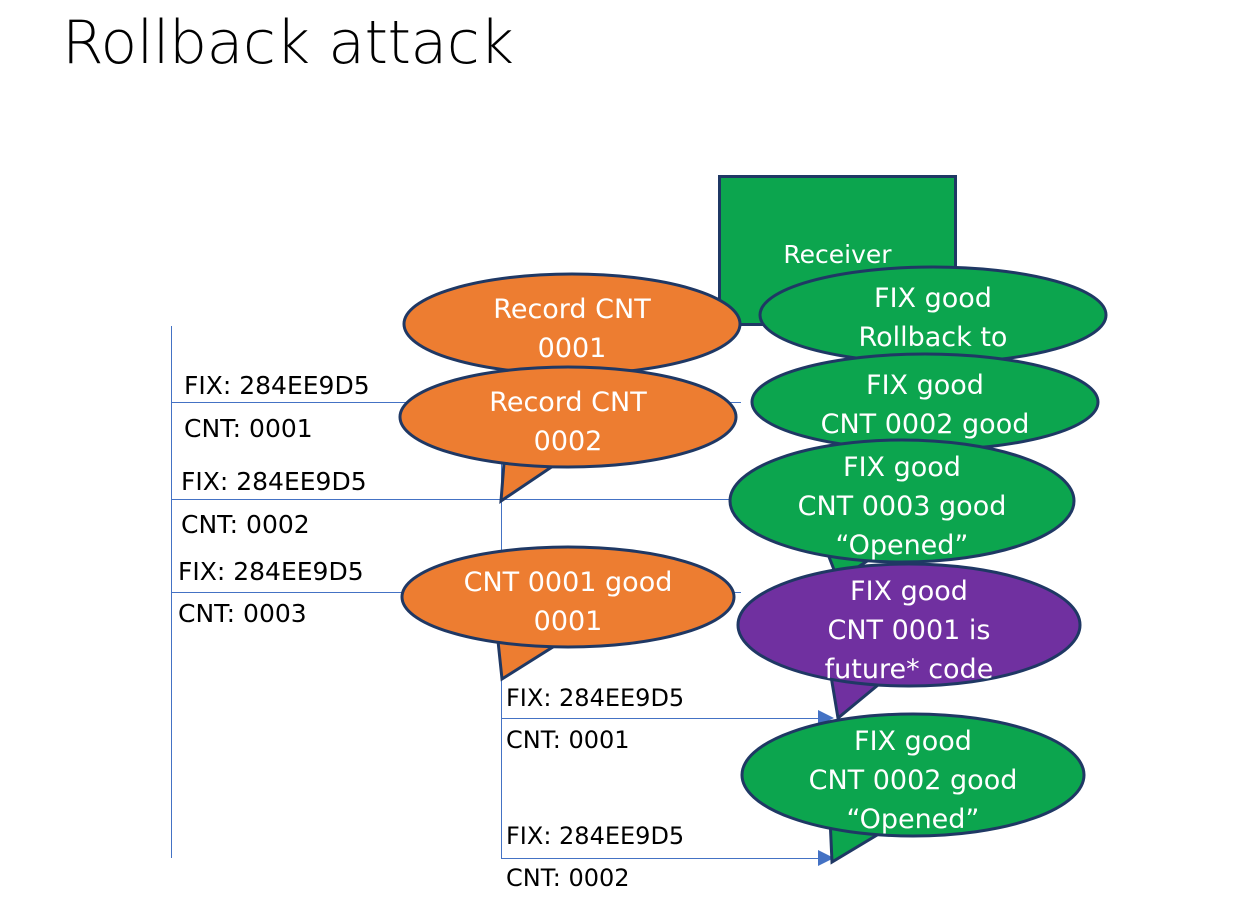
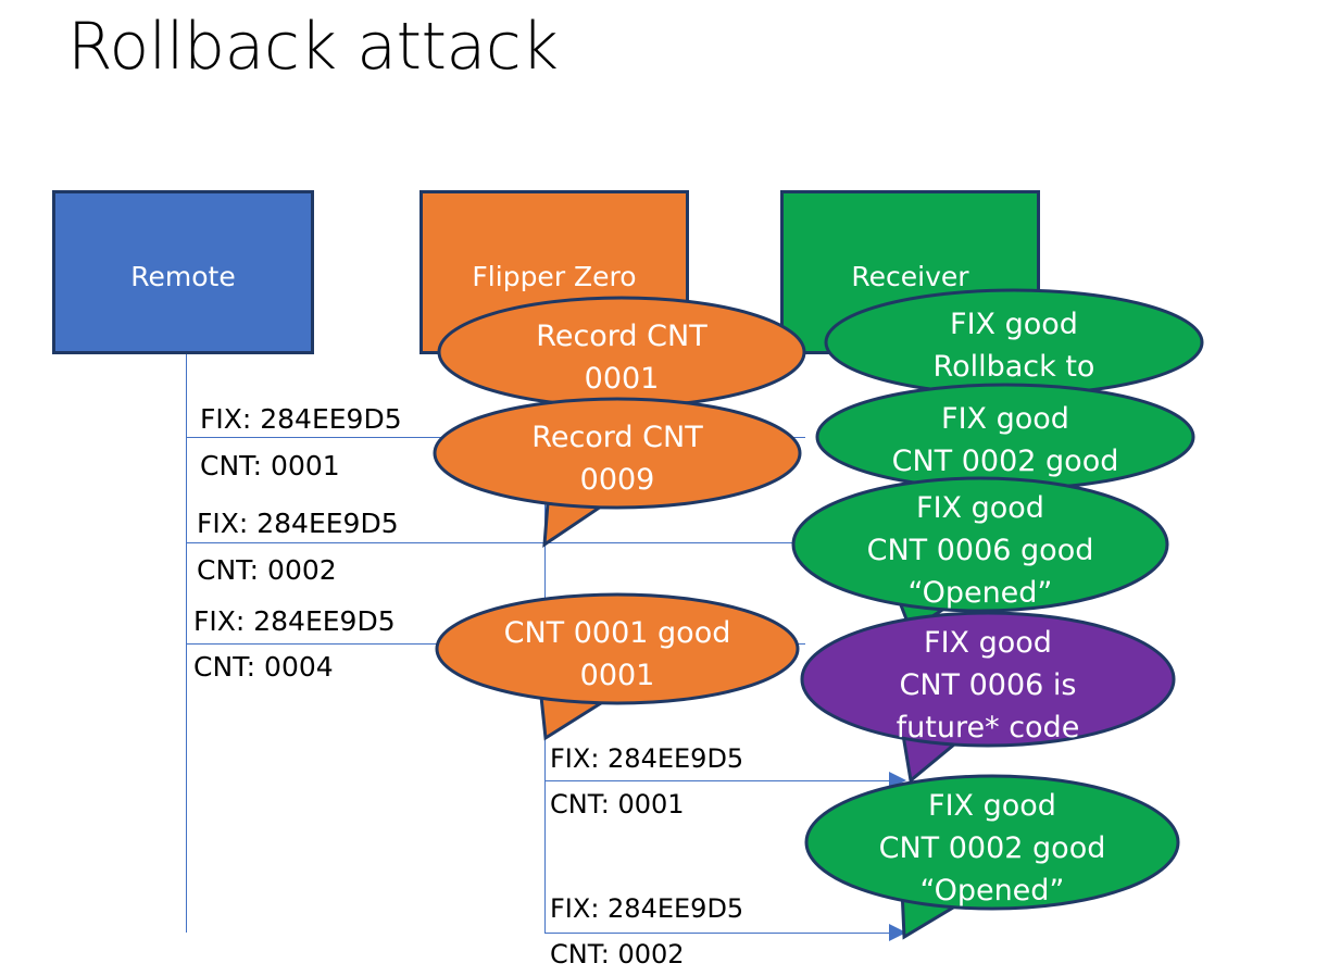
  Rollback attack
+ Remote
+ Flipper Zero
  Receiver
  Record CNT
  0001
  Record CNT
- 0002
+ 0009
  CNT 0001 good
  0001
  FIX good
  Rollback to
  FIX good
  CNT 0002 good
  FIX good
- CNT 0003 good
+ CNT 0006 good
  “Opened”
  FIX good
- CNT 0001 is
+ CNT 0006 is
  future* code
  FIX good
  CNT 0002 good
  “Opened”
  FIX: 284EE9D5
  CNT: 0001
  FIX: 284EE9D5
  CNT: 0002
  FIX: 284EE9D5
- CNT: 0003
+ CNT: 0004
  FIX: 284EE9D5
  CNT: 0001
  FIX: 284EE9D5
  CNT: 0002
